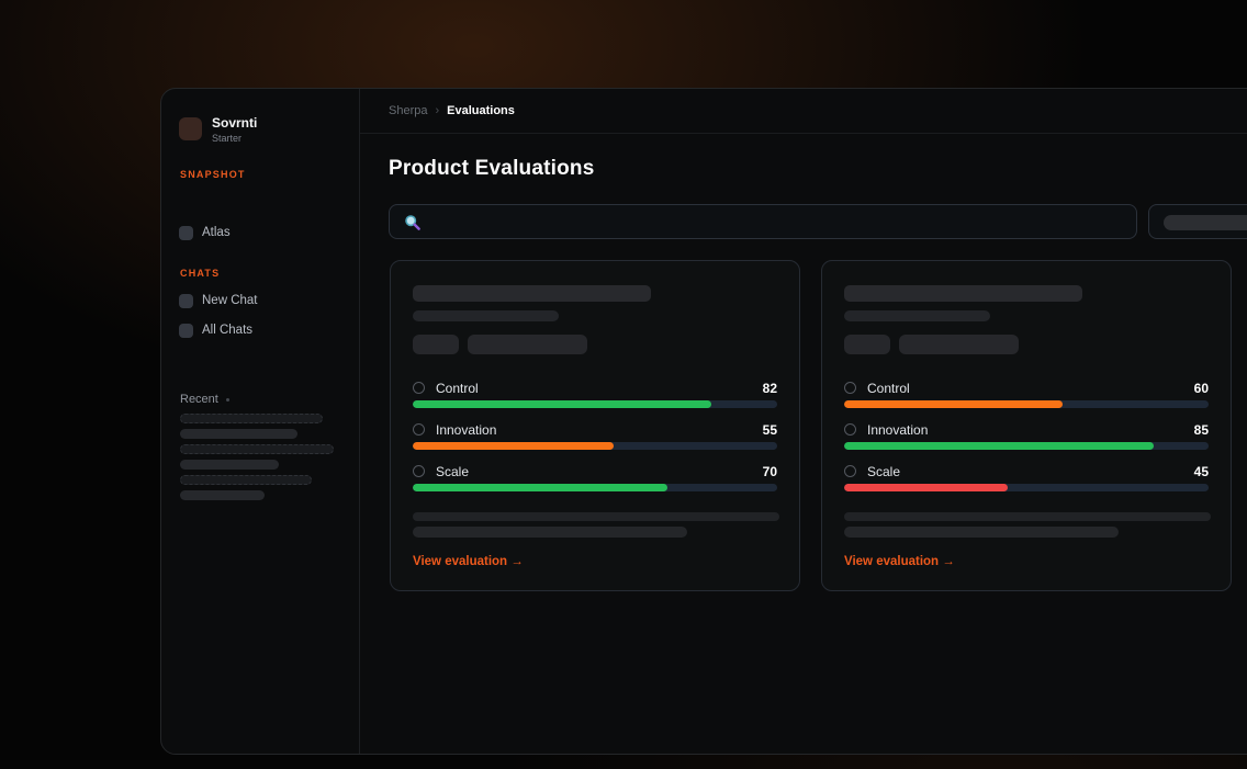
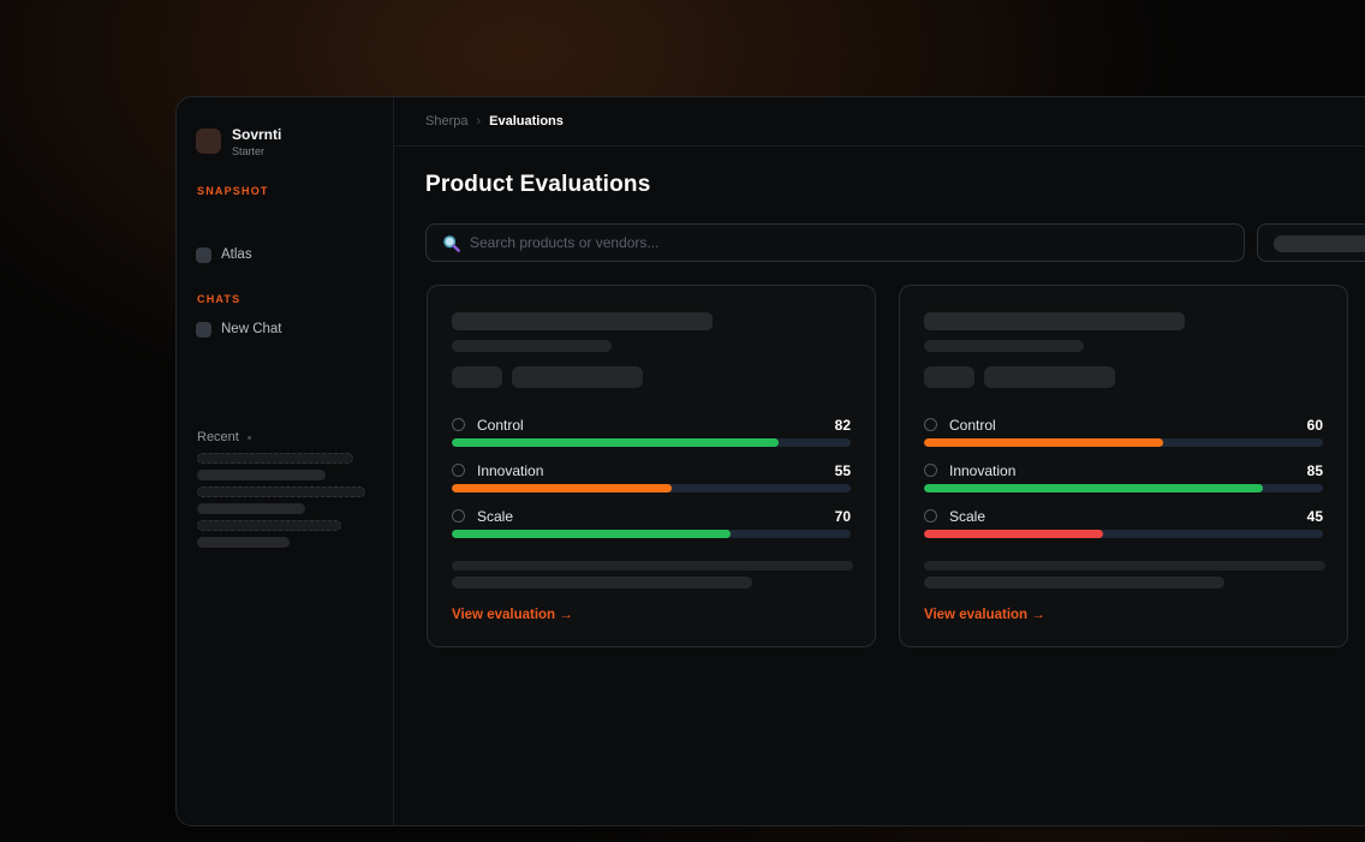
  Sovrnti
  Starter
  SNAPSHOT
  Atlas
  CHATS
  New Chat
- All Chats
  Recent
  Sherpa › Evaluations
  Product Evaluations
+ Search products or vendors...
  Control
  82
  Innovation
  55
  Scale
  70
  View evaluation →
  Control
  60
  Innovation
  85
  Scale
  45
  View evaluation →
